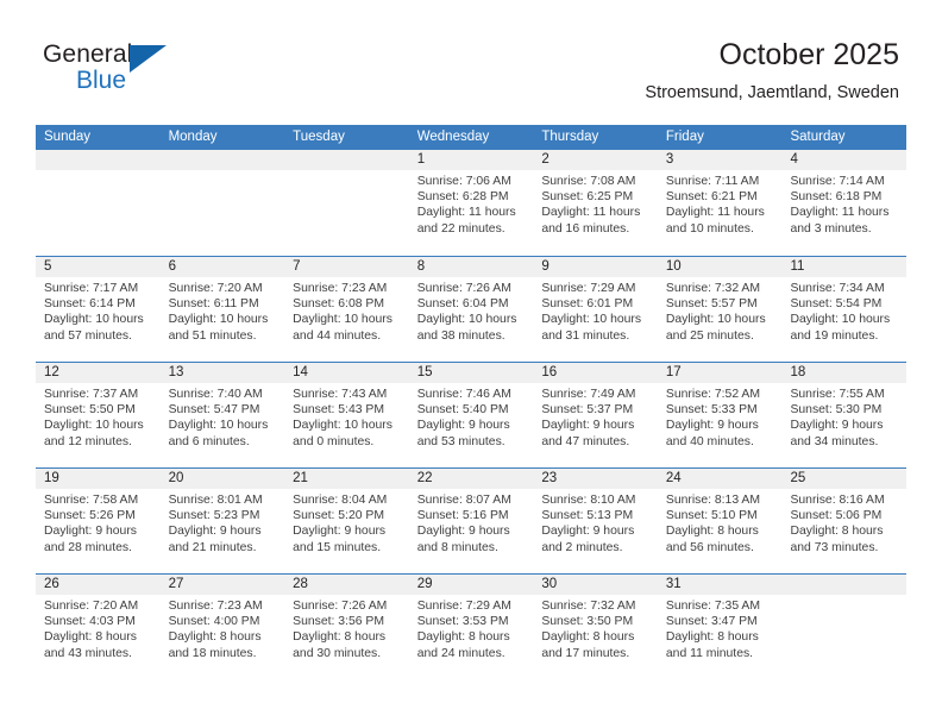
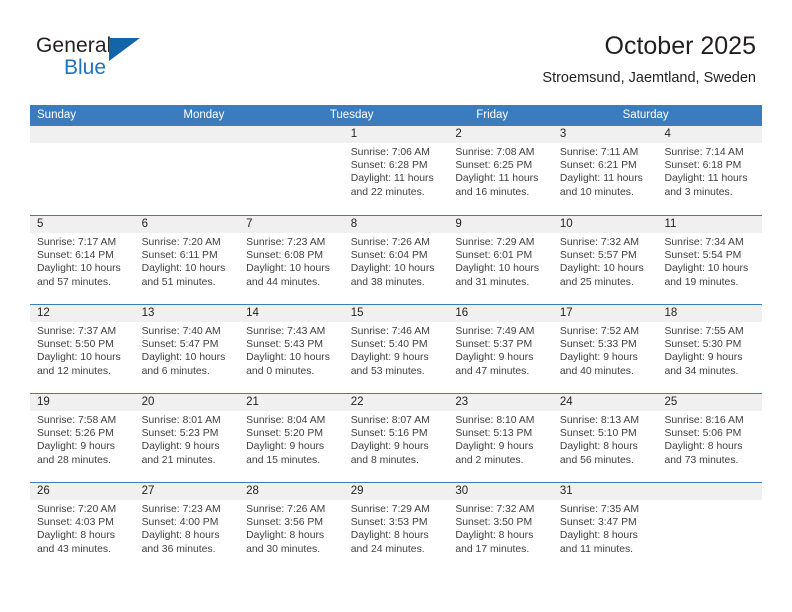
  General
  Blue
  October 2025
  Stroemsund, Jaemtland, Sweden
  Sunday
  Monday
  Tuesday
- Wednesday
- Thursday
  Friday
  Saturday
  1
  Sunrise: 7:06 AM
  Sunset: 6:28 PM
  Daylight: 11 hours
  and 22 minutes.
  2
  Sunrise: 7:08 AM
  Sunset: 6:25 PM
  Daylight: 11 hours
  and 16 minutes.
  3
  Sunrise: 7:11 AM
  Sunset: 6:21 PM
  Daylight: 11 hours
  and 10 minutes.
  4
  Sunrise: 7:14 AM
  Sunset: 6:18 PM
  Daylight: 11 hours
  and 3 minutes.
  5
  Sunrise: 7:17 AM
  Sunset: 6:14 PM
  Daylight: 10 hours
  and 57 minutes.
  6
  Sunrise: 7:20 AM
  Sunset: 6:11 PM
  Daylight: 10 hours
  and 51 minutes.
  7
  Sunrise: 7:23 AM
  Sunset: 6:08 PM
  Daylight: 10 hours
  and 44 minutes.
  8
  Sunrise: 7:26 AM
  Sunset: 6:04 PM
  Daylight: 10 hours
  and 38 minutes.
  9
  Sunrise: 7:29 AM
  Sunset: 6:01 PM
  Daylight: 10 hours
  and 31 minutes.
  10
  Sunrise: 7:32 AM
  Sunset: 5:57 PM
  Daylight: 10 hours
  and 25 minutes.
  11
  Sunrise: 7:34 AM
  Sunset: 5:54 PM
  Daylight: 10 hours
  and 19 minutes.
  12
  Sunrise: 7:37 AM
  Sunset: 5:50 PM
  Daylight: 10 hours
  and 12 minutes.
  13
  Sunrise: 7:40 AM
  Sunset: 5:47 PM
  Daylight: 10 hours
  and 6 minutes.
  14
  Sunrise: 7:43 AM
  Sunset: 5:43 PM
  Daylight: 10 hours
  and 0 minutes.
  15
  Sunrise: 7:46 AM
  Sunset: 5:40 PM
  Daylight: 9 hours
  and 53 minutes.
  16
  Sunrise: 7:49 AM
  Sunset: 5:37 PM
  Daylight: 9 hours
  and 47 minutes.
  17
  Sunrise: 7:52 AM
  Sunset: 5:33 PM
  Daylight: 9 hours
  and 40 minutes.
  18
  Sunrise: 7:55 AM
  Sunset: 5:30 PM
  Daylight: 9 hours
  and 34 minutes.
  19
  Sunrise: 7:58 AM
  Sunset: 5:26 PM
  Daylight: 9 hours
  and 28 minutes.
  20
  Sunrise: 8:01 AM
  Sunset: 5:23 PM
  Daylight: 9 hours
  and 21 minutes.
  21
  Sunrise: 8:04 AM
  Sunset: 5:20 PM
  Daylight: 9 hours
  and 15 minutes.
  22
  Sunrise: 8:07 AM
  Sunset: 5:16 PM
  Daylight: 9 hours
  and 8 minutes.
  23
  Sunrise: 8:10 AM
  Sunset: 5:13 PM
  Daylight: 9 hours
  and 2 minutes.
  24
  Sunrise: 8:13 AM
  Sunset: 5:10 PM
  Daylight: 8 hours
  and 56 minutes.
  25
  Sunrise: 8:16 AM
  Sunset: 5:06 PM
  Daylight: 8 hours
  and 73 minutes.
  26
  Sunrise: 7:20 AM
  Sunset: 4:03 PM
  Daylight: 8 hours
  and 43 minutes.
  27
  Sunrise: 7:23 AM
  Sunset: 4:00 PM
  Daylight: 8 hours
- and 18 minutes.
+ and 36 minutes.
  28
  Sunrise: 7:26 AM
  Sunset: 3:56 PM
  Daylight: 8 hours
  and 30 minutes.
  29
  Sunrise: 7:29 AM
  Sunset: 3:53 PM
  Daylight: 8 hours
  and 24 minutes.
  30
  Sunrise: 7:32 AM
  Sunset: 3:50 PM
  Daylight: 8 hours
  and 17 minutes.
  31
  Sunrise: 7:35 AM
  Sunset: 3:47 PM
  Daylight: 8 hours
  and 11 minutes.
